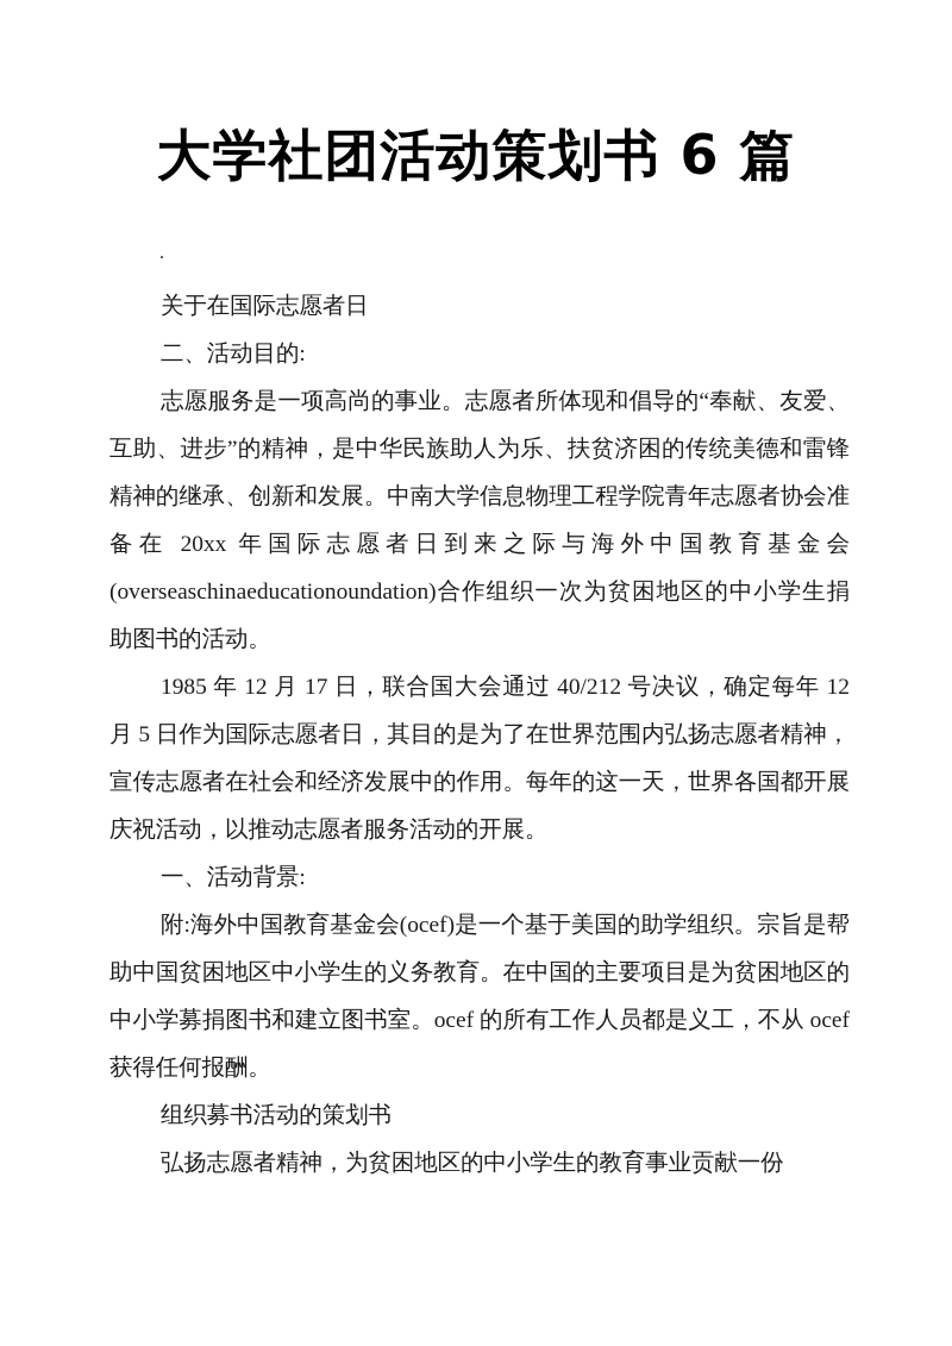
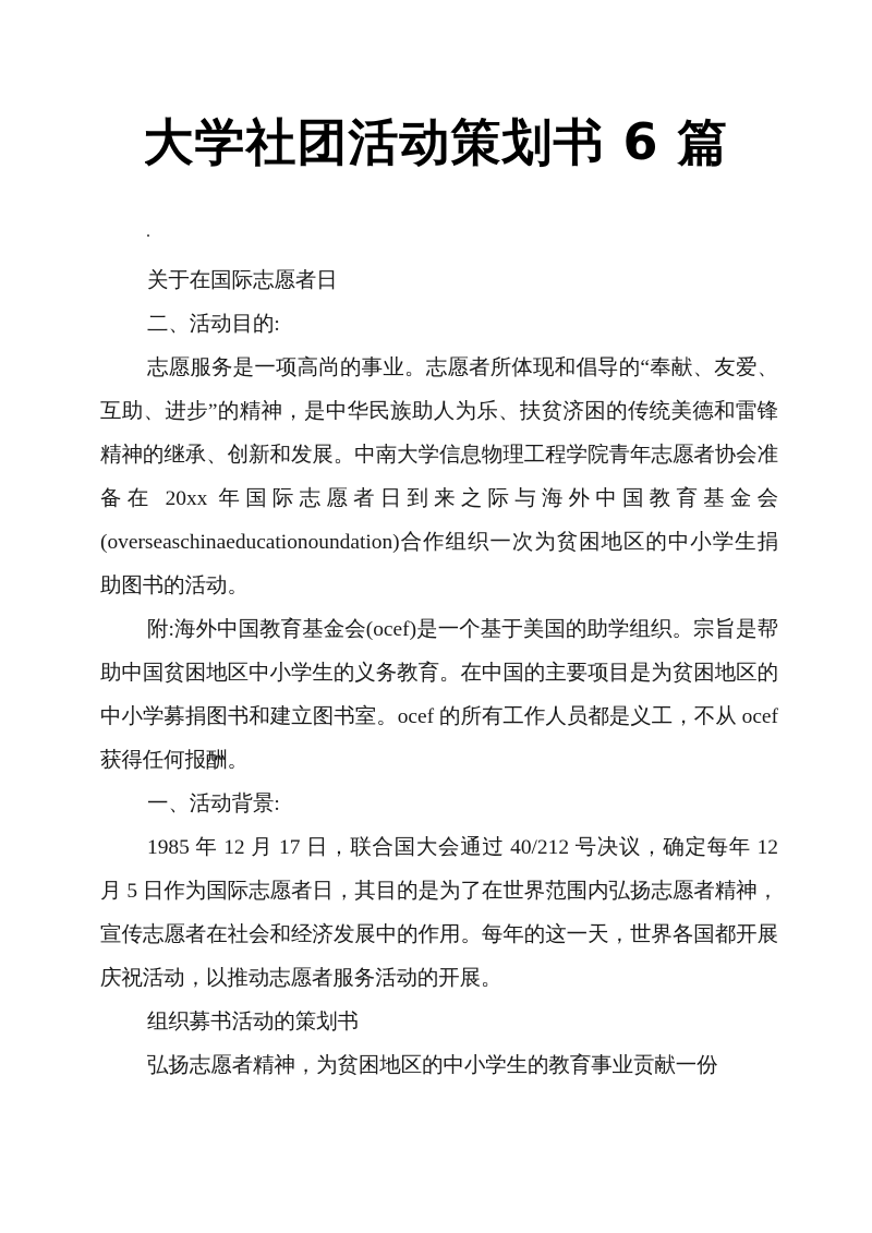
  大学社团活动策划书 6 篇
  .
  关于在国际志愿者日
  二、活动目的:
  志愿服务是一项高尚的事业。志愿者所体现和倡导的“奉献、友爱、互助、进步”的精神，是中华民族助人为乐、扶贫济困的传统美德和雷锋精神的继承、创新和发展。中南大学信息物理工程学院青年志愿者协会准备在 20xx 年国际志愿者日到来之际与海外中国教育基金会(overseaschinaeducationoundation)合作组织一次为贫困地区的中小学生捐助图书的活动。
- 1985 年 12 月 17 日，联合国大会通过 40/212 号决议，确定每年 12 月 5 日作为国际志愿者日，其目的是为了在世界范围内弘扬志愿者精神，宣传志愿者在社会和经济发展中的作用。每年的这一天，世界各国都开展庆祝活动，以推动志愿者服务活动的开展。
+ 附:海外中国教育基金会(ocef)是一个基于美国的助学组织。宗旨是帮助中国贫困地区中小学生的义务教育。在中国的主要项目是为贫困地区的中小学募捐图书和建立图书室。ocef 的所有工作人员都是义工，不从 ocef 获得任何报酬。
  一、活动背景:
- 附:海外中国教育基金会(ocef)是一个基于美国的助学组织。宗旨是帮助中国贫困地区中小学生的义务教育。在中国的主要项目是为贫困地区的中小学募捐图书和建立图书室。ocef 的所有工作人员都是义工，不从 ocef 获得任何报酬。
+ 1985 年 12 月 17 日，联合国大会通过 40/212 号决议，确定每年 12 月 5 日作为国际志愿者日，其目的是为了在世界范围内弘扬志愿者精神，宣传志愿者在社会和经济发展中的作用。每年的这一天，世界各国都开展庆祝活动，以推动志愿者服务活动的开展。
  组织募书活动的策划书
  弘扬志愿者精神，为贫困地区的中小学生的教育事业贡献一份
